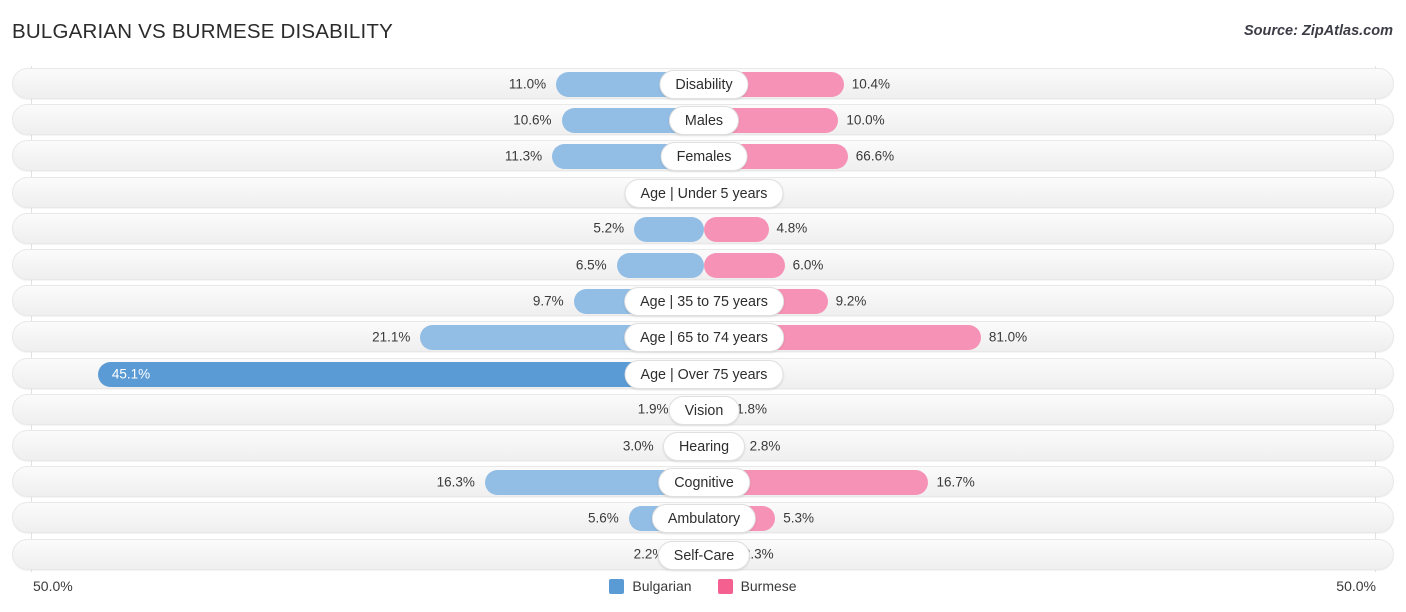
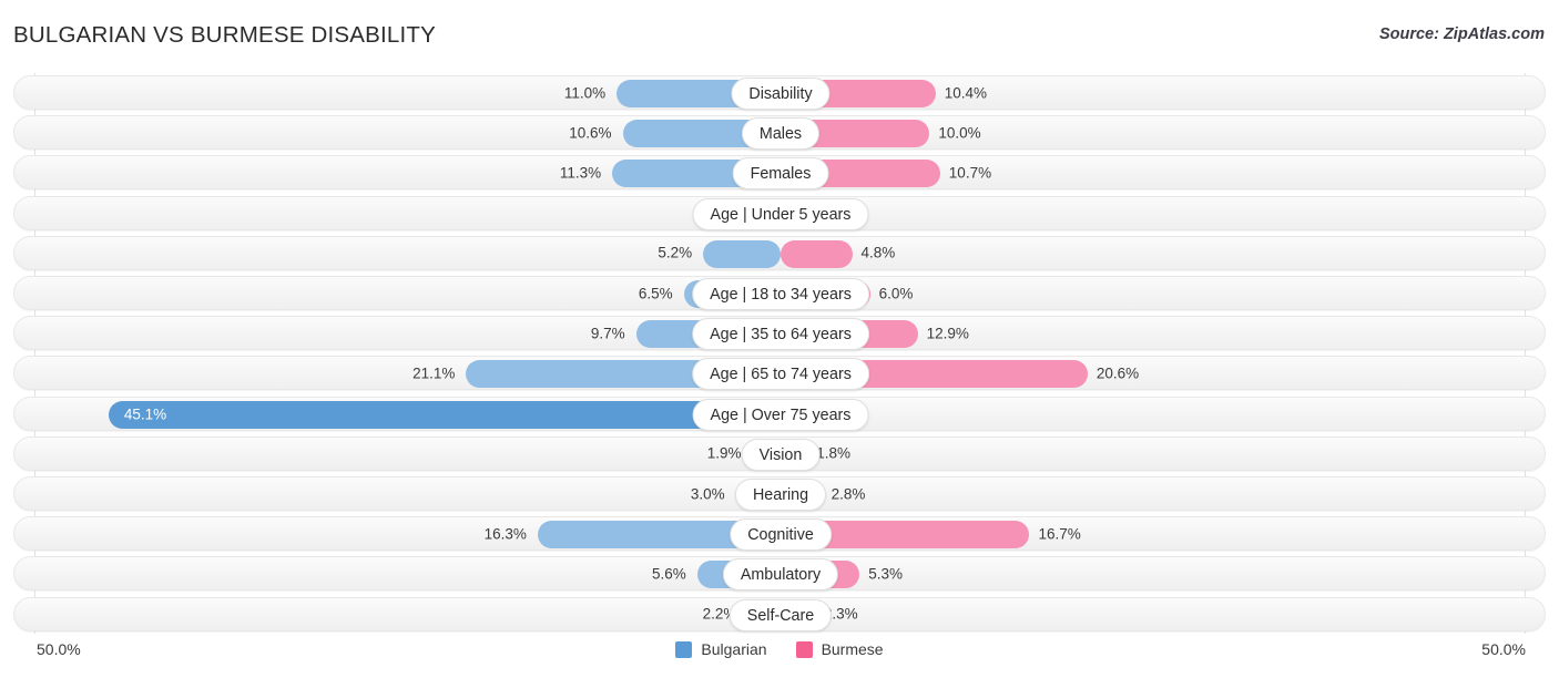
  BULGARIAN VS BURMESE DISABILITY
  Source: ZipAtlas.com
  11.0%
  10.4%
  Disability
  10.6%
  10.0%
  Males
  11.3%
- 66.6%
+ 10.7%
  Females
  Age | Under 5 years
  5.2%
  4.8%
  6.5%
  6.0%
+ Age | 18 to 34 years
  9.7%
- 9.2%
+ 12.9%
- Age | 35 to 75 years
+ Age | 35 to 64 years
  21.1%
- 81.0%
+ 20.6%
  Age | 65 to 74 years
  45.1%
  Age | Over 75 years
  1.9%
  1.8%
  Vision
  3.0%
  2.8%
  Hearing
  16.3%
  16.7%
  Cognitive
  5.6%
  5.3%
  Ambulatory
  2.2
  .3%
  Self-Care
  50.0%
  Bulgarian
  Burmese
  50.0%
